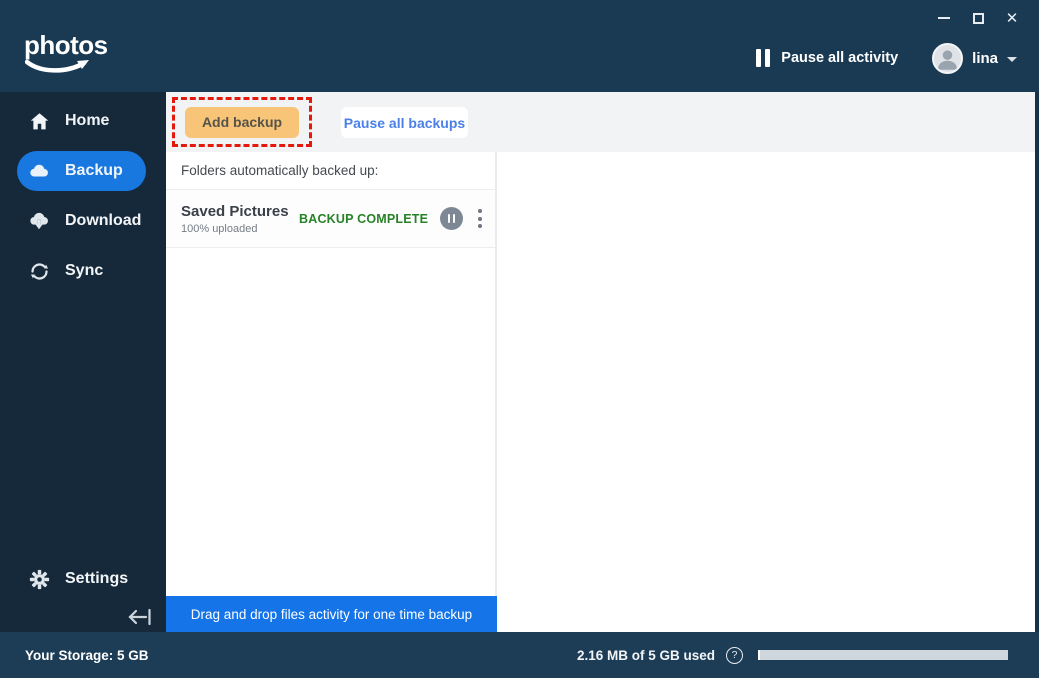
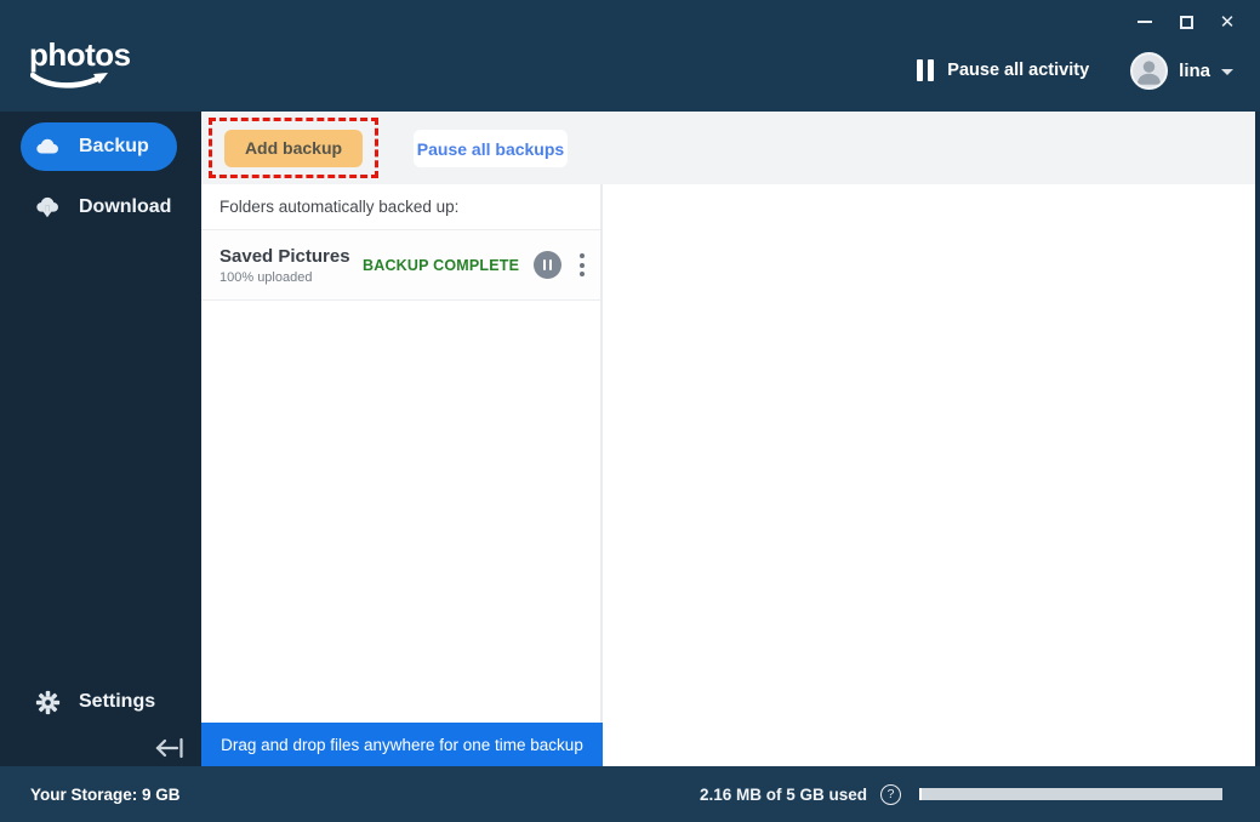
  photos
  ✕
  Pause all activity
  lina
- Home
  Backup
  Download
- Sync
  Settings
  Add backup
  Pause all backups
  Folders automatically backed up:
  Saved Pictures
  100% uploaded
  BACKUP COMPLETE
- Drag and drop files activity for one time backup
+ Drag and drop files anywhere for one time backup
- Your Storage: 5 GB
+ Your Storage: 9 GB
  2.16 MB of 5 GB used
  ?
